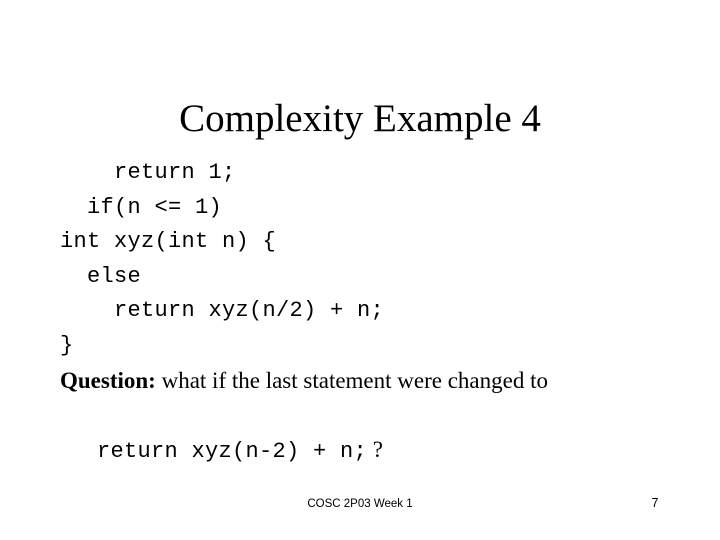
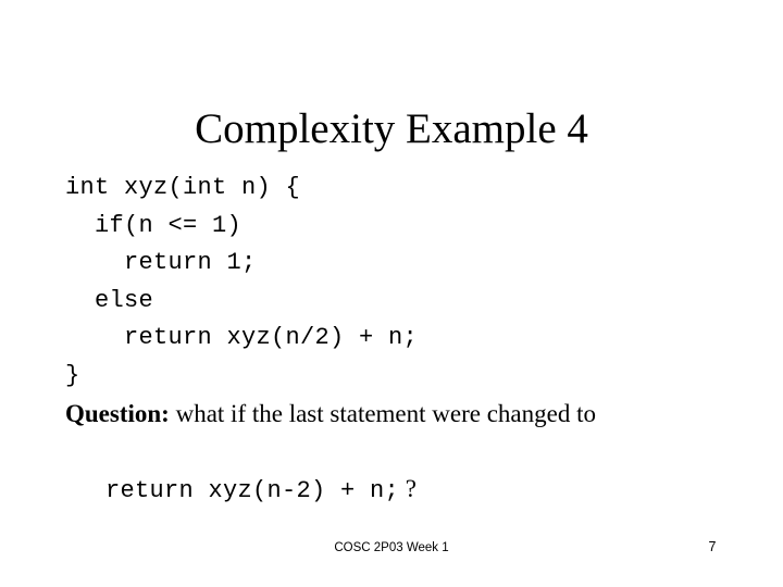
  Complexity Example 4
- return 1;
+ int xyz(int n) {
  if(n <= 1)
- int xyz(int n) {
+ return 1;
  else
  return xyz(n/2) + n;
  }
  Question: what if the last statement were changed to
  return xyz(n-2) + n; ?
  COSC 2P03 Week 1
  7
